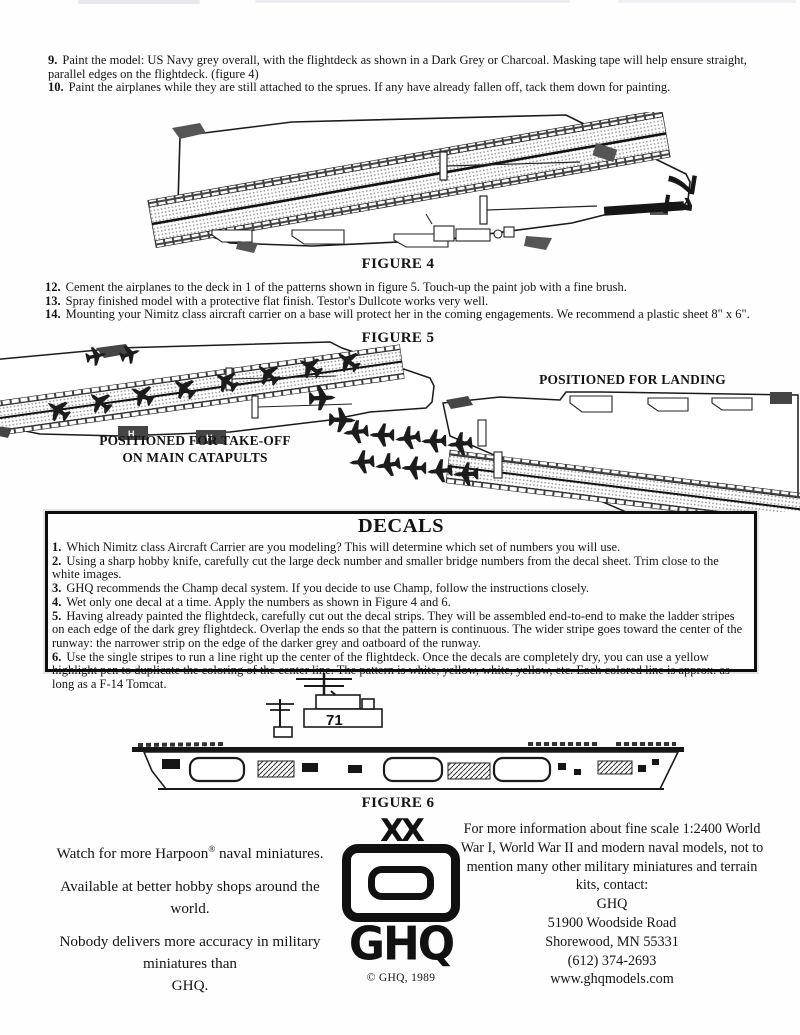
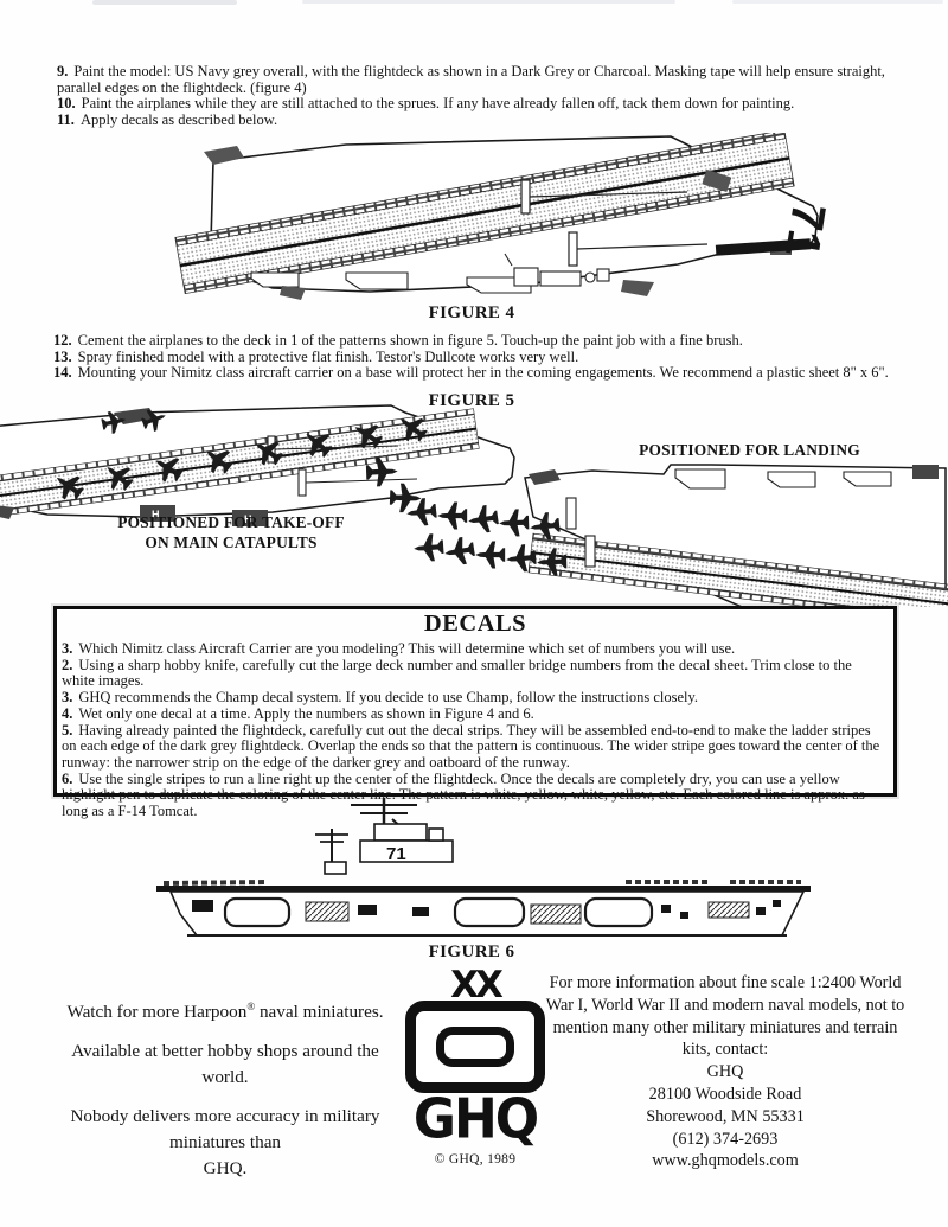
  9. Paint the model: US Navy grey overall, with the flightdeck as shown in a Dark Grey or Charcoal. Masking tape will help ensure straight, parallel edges on the flightdeck. (figure 4)
  10. Paint the airplanes while they are still attached to the sprues. If any have already fallen off, tack them down for painting.
+ 11. Apply decals as described below.
  FIGURE 4
  12. Cement the airplanes to the deck in 1 of the patterns shown in figure 5. Touch-up the paint job with a fine brush.
  13. Spray finished model with a protective flat finish. Testor's Dullcote works very well.
  14. Mounting your Nimitz class aircraft carrier on a base will protect her in the coming engagements. We recommend a plastic sheet 8" x 6".
  FIGURE 5
  H
  H
  POSITIONED FOR TAKE-OFF
  ON MAIN CATAPULTS
  POSITIONED FOR LANDING
  DECALS
- 1. Which Nimitz class Aircraft Carrier are you modeling? This will determine which set of numbers you will use.
+ 3. Which Nimitz class Aircraft Carrier are you modeling? This will determine which set of numbers you will use.
  2. Using a sharp hobby knife, carefully cut the large deck number and smaller bridge numbers from the decal sheet. Trim close to the white images.
  3. GHQ recommends the Champ decal system. If you decide to use Champ, follow the instructions closely.
  4. Wet only one decal at a time. Apply the numbers as shown in Figure 4 and 6.
  5. Having already painted the flightdeck, carefully cut out the decal strips. They will be assembled end-to-end to make the ladder stripes on each edge of the dark grey flightdeck. Overlap the ends so that the pattern is continuous. The wider stripe goes toward the center of the runway: the narrower strip on the edge of the darker grey and oatboard of the runway.
  6. Use the single stripes to run a line right up the center of the flightdeck. Once the decals are completely dry, you can use a yellow highlight pen to duplicate the coloring of the center line. The pattern is white, yellow, white, yellow, etc. Each colored line is approx. as long as a F-14 Tomcat.
  71
  FIGURE 6
  Watch for more Harpoon® naval miniatures.
  Available at better hobby shops around the
  world.
  Nobody delivers more accuracy in military
  miniatures than
  GHQ.
  XX
  GHQ
  © GHQ, 1989
  For more information about fine scale 1:2400 World
  War I, World War II and modern naval models, not to
  mention many other military miniatures and terrain
  kits, contact:
  GHQ
- 51900 Woodside Road
+ 28100 Woodside Road
  Shorewood, MN 55331
  (612) 374-2693
  www.ghqmodels.com
